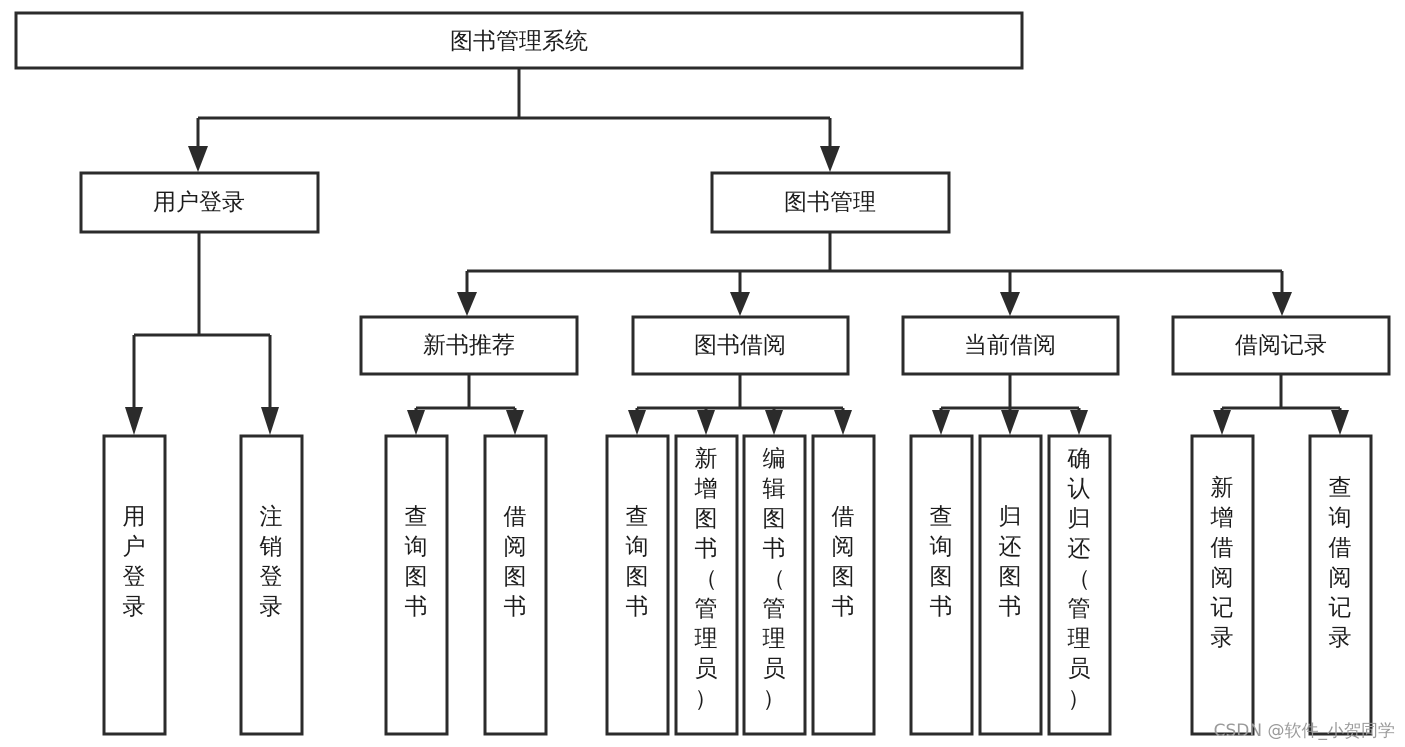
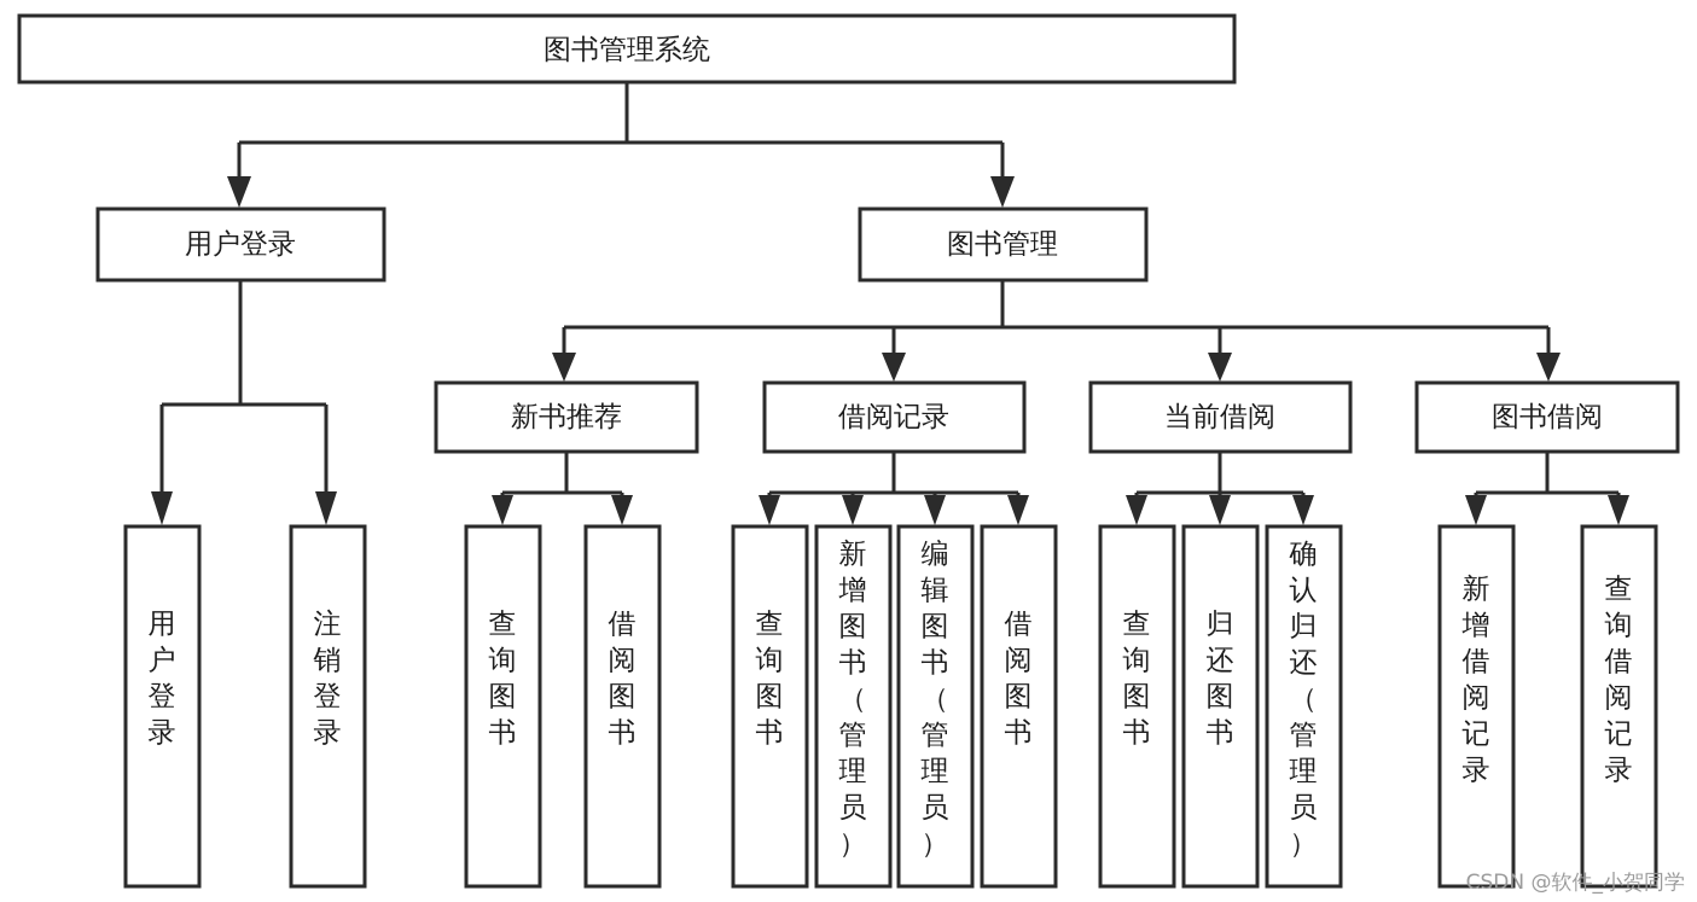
  图书管理系统
  用户登录
  图书管理
  新书推荐
- 图书借阅
+ 借阅记录
  当前借阅
- 借阅记录
+ 图书借阅
  用户登录
  注销登录
  查询图书
  借阅图书
  查询图书
  新增图书（管理员）
  编辑图书（管理员）
  借阅图书
  查询图书
  归还图书
  确认归还（管理员）
  新增借阅记录
  查询借阅记录
  CSDN @软件_小贺同学
